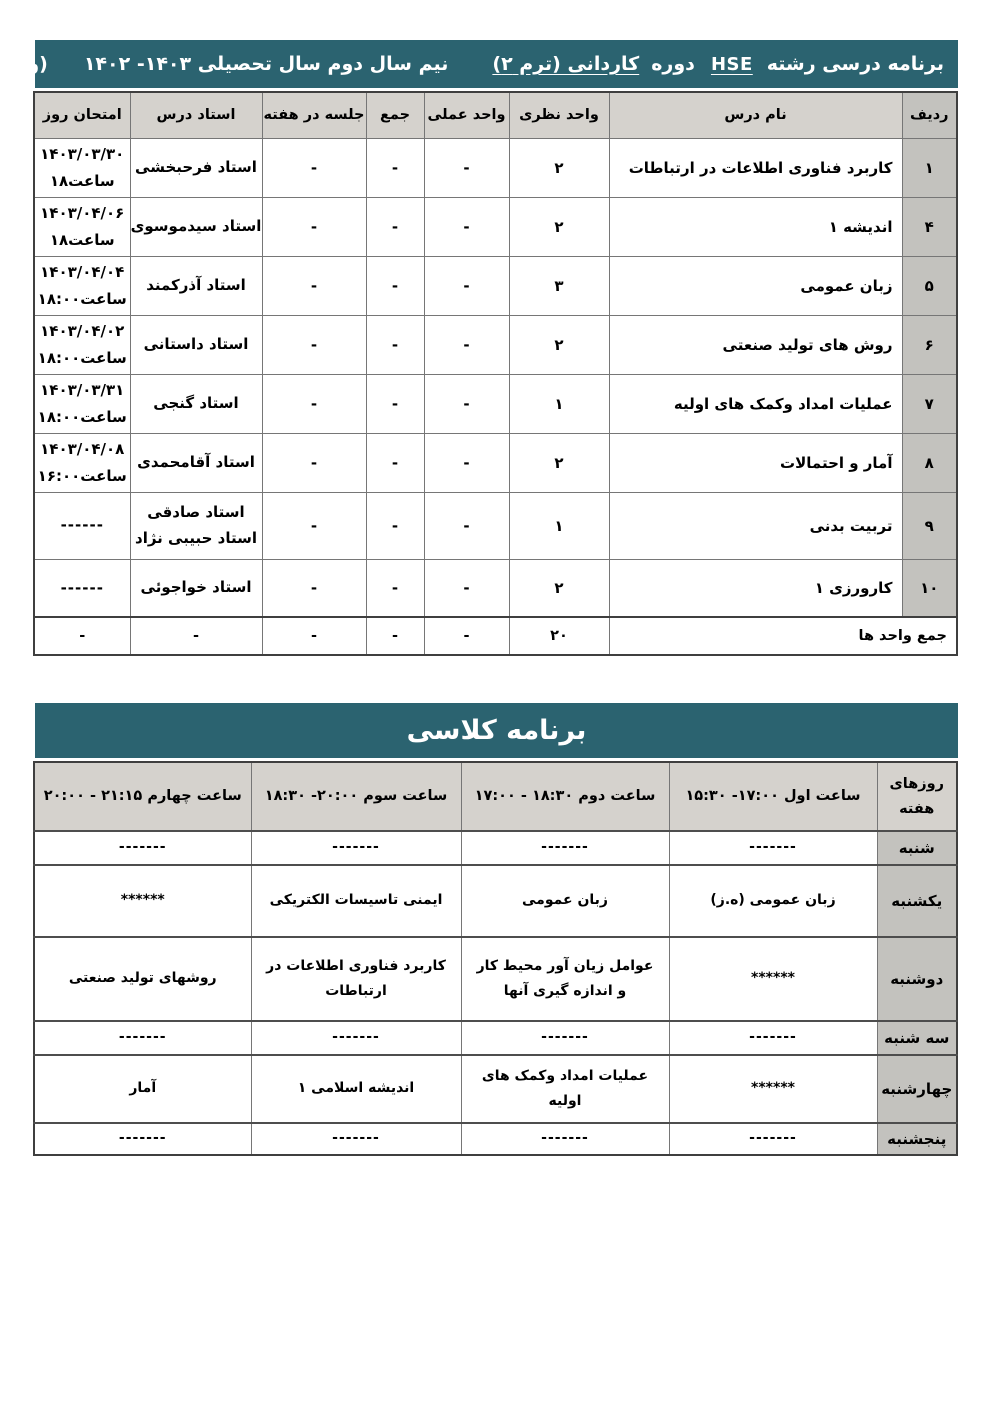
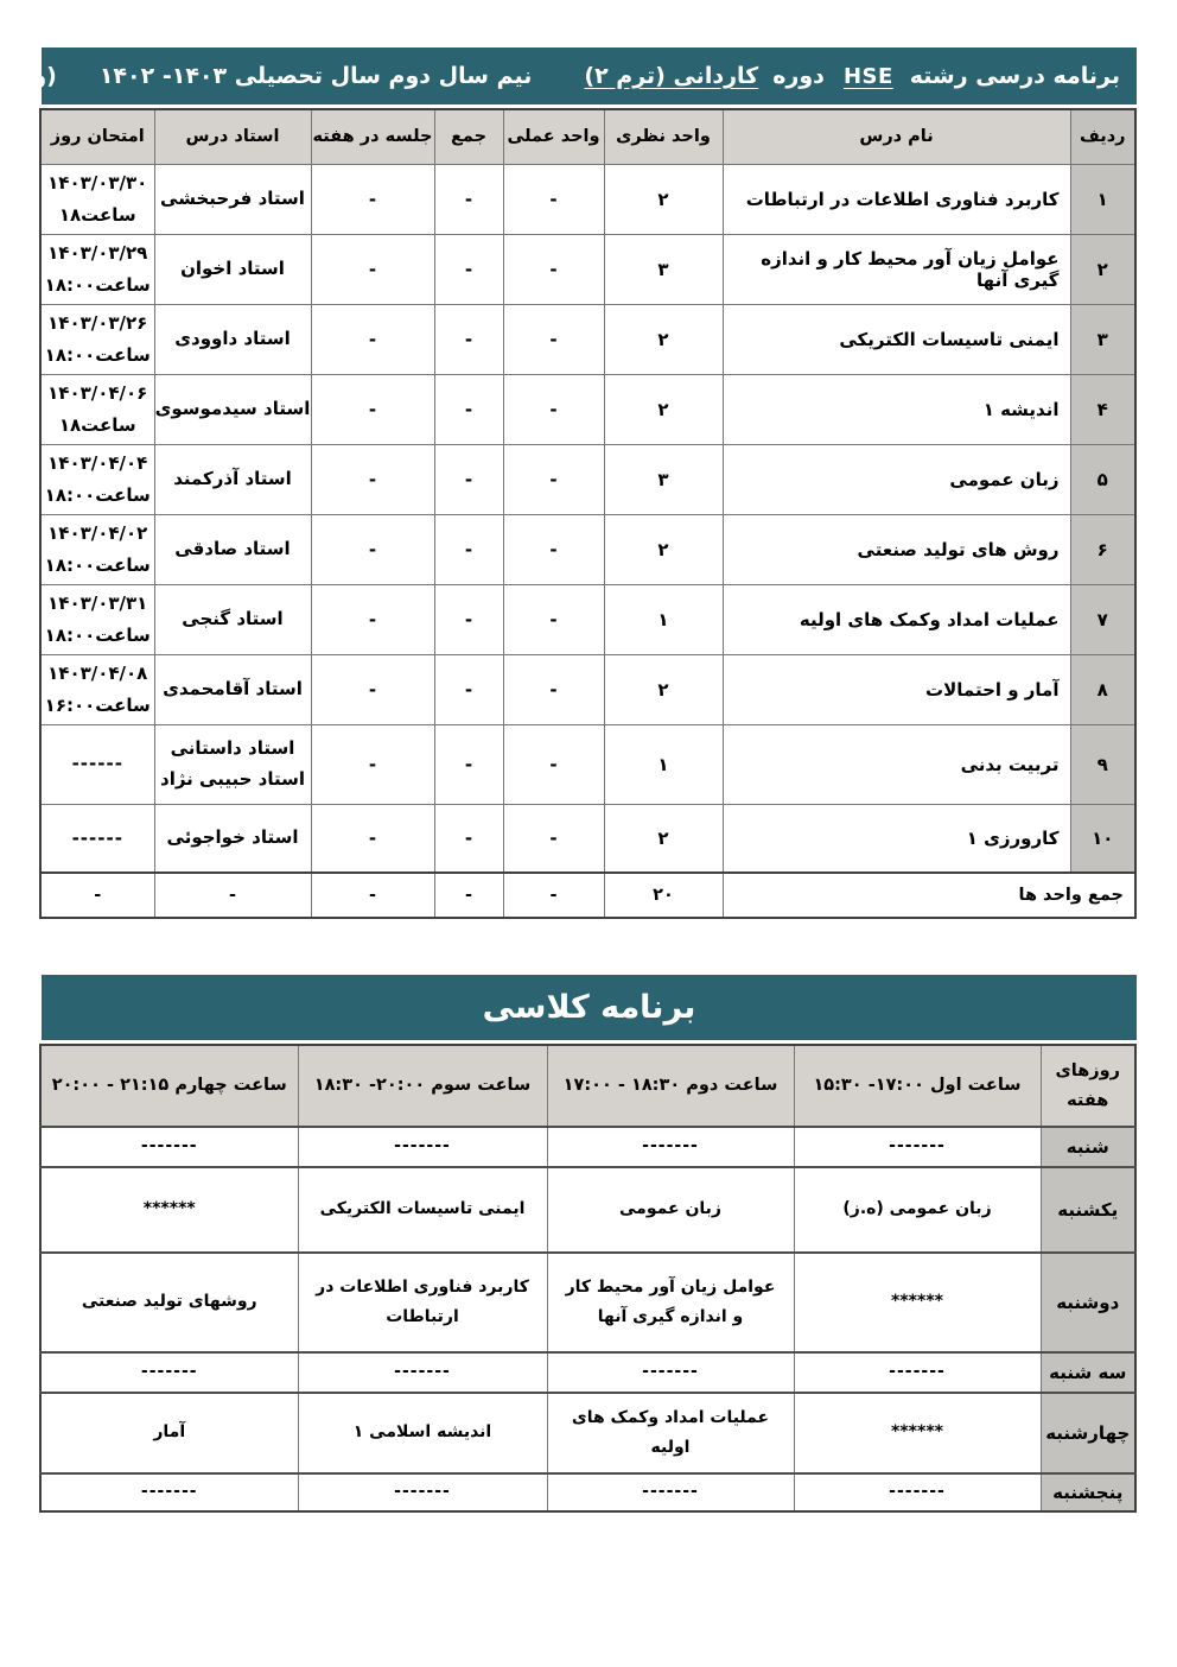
  برنامه درسی رشته
  HSE
  دوره
  کاردانی (ترم ۲)
  نیم سال دوم سال تحصیلی ۱۴۰۳- ۱۴۰۲
  ردیف	نام درس	واحد نظری	واحد عملی	جمع	جلسه در هفته	استاد درس	امتحان روز
  ۱	کاربرد فناوری اطلاعات در ارتباطات	۲	-	-	-	استاد فرحبخشی	۱۴۰۳/۰۳/۳۰ ساعت۱۸
+ ۲	عوامل زیان آور محیط کار و اندازه گیری آنها	۳	-	-	-	استاد اخوان	۱۴۰۳/۰۳/۲۹ ساعت۱۸:۰۰
+ ۳	ایمنی تاسیسات الکتریکی	۲	-	-	-	استاد داوودی	۱۴۰۳/۰۳/۲۶ ساعت۱۸:۰۰
  ۴	اندیشه ۱	۲	-	-	-	استاد سیدموسوی	۱۴۰۳/۰۴/۰۶ ساعت۱۸
  ۵	زبان عمومی	۳	-	-	-	استاد آذرکمند	۱۴۰۳/۰۴/۰۴ ساعت۱۸:۰۰
- ۶	روش های تولید صنعتی	۲	-	-	-	استاد داستانی	۱۴۰۳/۰۴/۰۲ ساعت۱۸:۰۰
+ ۶	روش های تولید صنعتی	۲	-	-	-	استاد صادقی	۱۴۰۳/۰۴/۰۲ ساعت۱۸:۰۰
  ۷	عملیات امداد وکمک های اولیه	۱	-	-	-	استاد گنجی	۱۴۰۳/۰۳/۳۱ ساعت۱۸:۰۰
  ۸	آمار و احتمالات	۲	-	-	-	استاد آقامحمدی	۱۴۰۳/۰۴/۰۸ ساعت۱۶:۰۰
- ۹	تربیت بدنی	۱	-	-	-	استاد صادقی استاد حبیبی نژاد	------
+ ۹	تربیت بدنی	۱	-	-	-	استاد داستانی استاد حبیبی نژاد	------
  ۱۰	کارورزی ۱	۲	-	-	-	استاد خواجوئی	------
  جمع واحد ها	۲۰	-	-	-	-	-
  برنامه کلاسی
  روزهای هفته	ساعت اول ۱۷:۰۰- ۱۵:۳۰	ساعت دوم ۱۸:۳۰ - ۱۷:۰۰	ساعت سوم ۲۰:۰۰- ۱۸:۳۰	ساعت چهارم ۲۱:۱۵ - ۲۰:۰۰
  شنبه	-------	-------	-------	-------
  یکشنبه	زبان عمومی (ه.ز)	زبان عمومی	ایمنی تاسیسات الکتریکی	******
  دوشنبه	******	عوامل زیان آور محیط کار و اندازه گیری آنها	کاربرد فناوری اطلاعات در ارتباطات	روشهای تولید صنعتی
  سه شنبه	-------	-------	-------	-------
  چهارشنبه	******	عملیات امداد وکمک های اولیه	اندیشه اسلامی ۱	آمار
  پنجشنبه	-------	-------	-------	-------
